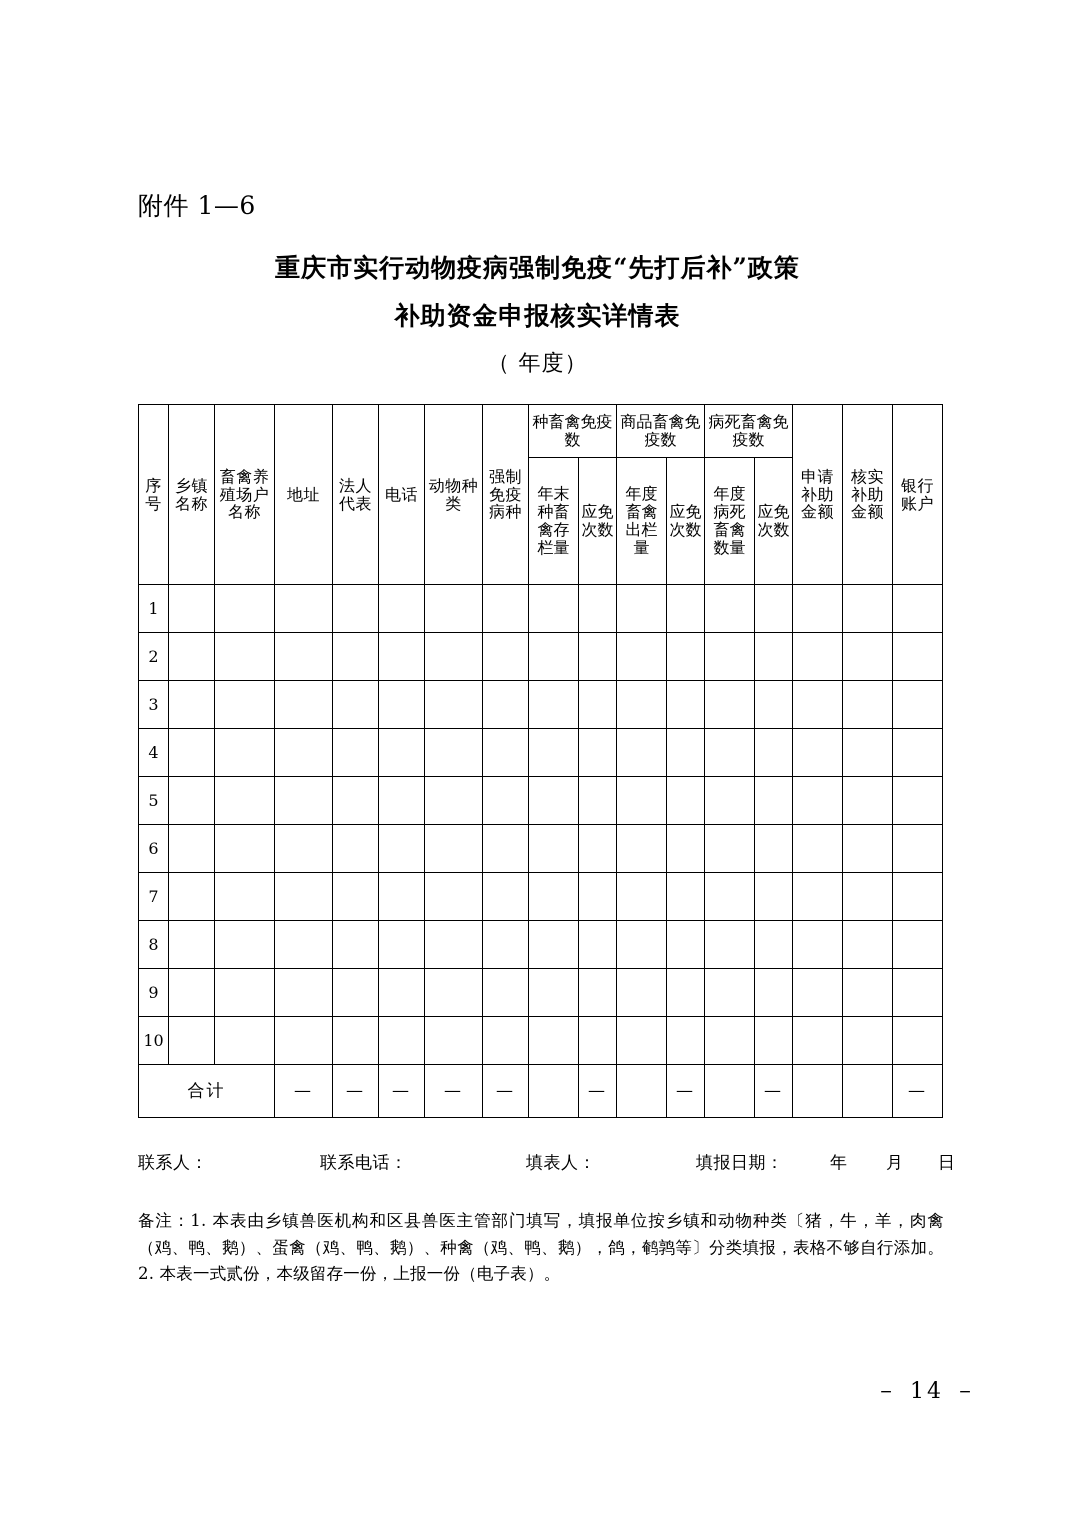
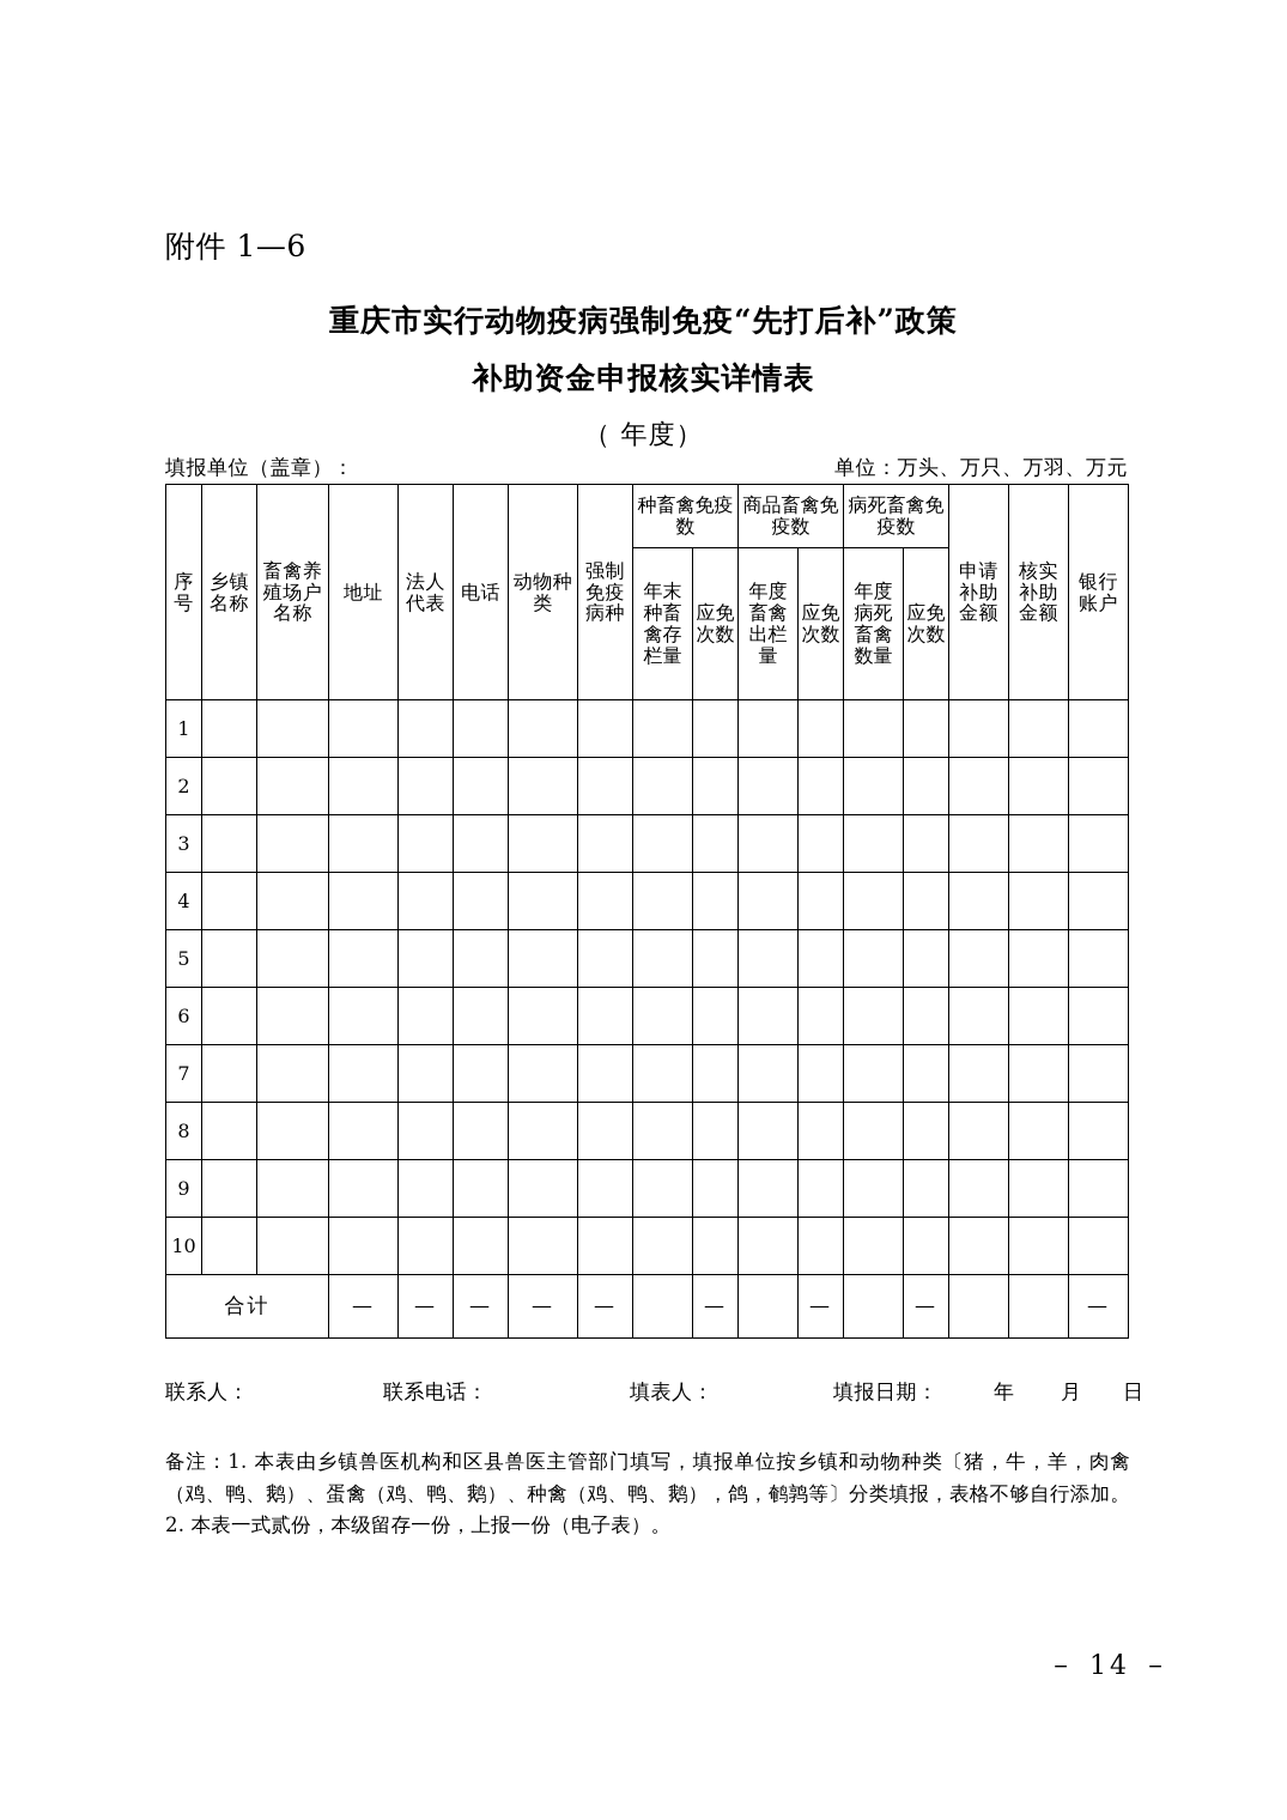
  附件 1—6
  重庆市实行动物疫病强制免疫“先打后补”政策
  补助资金申报核实详情表
  （ 年度）
+ 填报单位（盖章）：
+ 单位：万头、万只、万羽、万元
  序号	乡镇名称	畜禽养殖场户名称	地址	法人代表	电话	动物种类	强制免疫病种	种畜禽免疫数	商品畜禽免疫数	病死畜禽免疫数	申请补助金额	核实补助金额	银行账户
  年末种畜禽存栏量	应免次数	年度畜禽出栏量	应免次数	年度病死畜禽数量	应免次数
  1
  2
  3
  4
  5
  6
  7
  8
  9
  10
  合计	—	—	—	—	—		—		—		—			—
  联系人：
  联系电话：
  填表人：
  填报日期：
  年
  月
  日
  备注：1. 本表由乡镇兽医机构和区县兽医主管部门填写，填报单位按乡镇和动物种类〔猪，牛，羊，肉禽（鸡、鸭、鹅）、蛋禽（鸡、鸭、鹅）、种禽（鸡、鸭、鹅），鸽，鹌鹑等〕分类填报，表格不够自行添加。2. 本表一式贰份，本级留存一份，上报一份（电子表）。
  － 14 －
